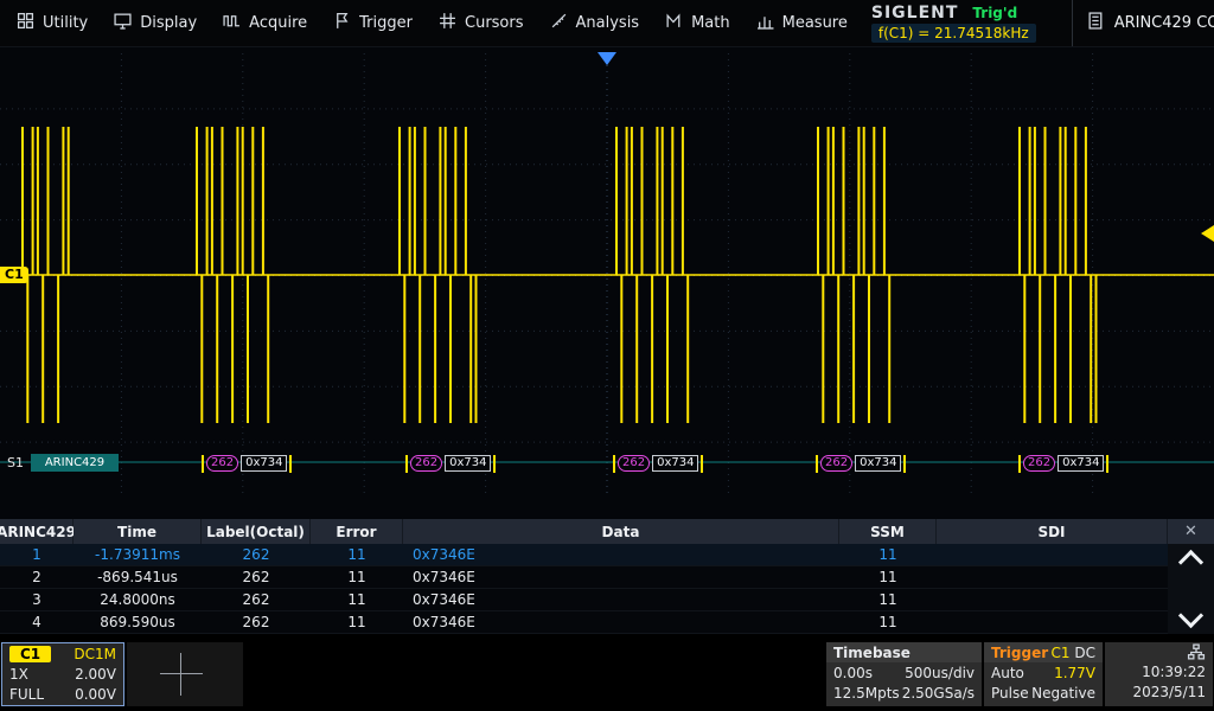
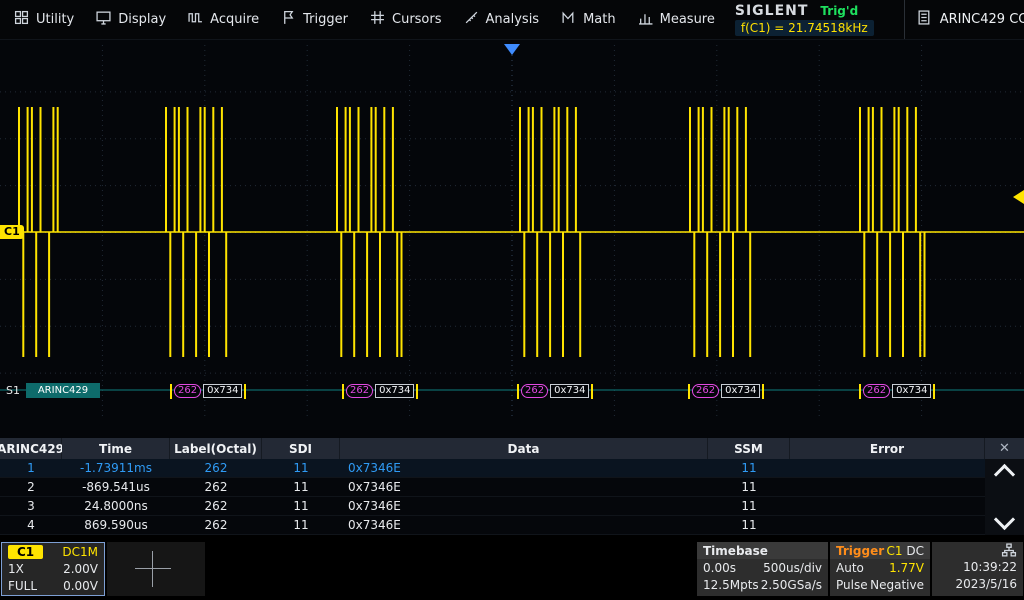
  Utility
  Display
  Acquire
  Trigger
  Cursors
  Analysis
  Math
  Measure
  SIGLENT
  Trig'd
  f(C1) = 21.74518kHz
  ARINC429 CO
  C1
  S1
  ARINC429
  262
  0x734
  262
  0x734
  262
  0x734
  262
  0x734
  262
  0x734
  ARINC429
  Time
  Label(Octal)
- Error
+ SDI
  Data
  SSM
- SDI
+ Error
  ✕
  1
  -1.73911ms
  262
  11
  0x7346E
  11
  2
  -869.541us
  262
  11
  0x7346E
  11
  3
  24.8000ns
  262
  11
  0x7346E
  11
  4
  869.590us
  262
  11
  0x7346E
  11
  C1
  DC1M
  1X
  2.00V
  FULL
  0.00V
  Timebase
  0.00s
  500us/div
  12.5Mpts
  2.50GSa/s
  Trigger
  C1 DC
  Auto
  1.77V
  Pulse
  Negative
  10:39:22
- 2023/5/11
+ 2023/5/16
